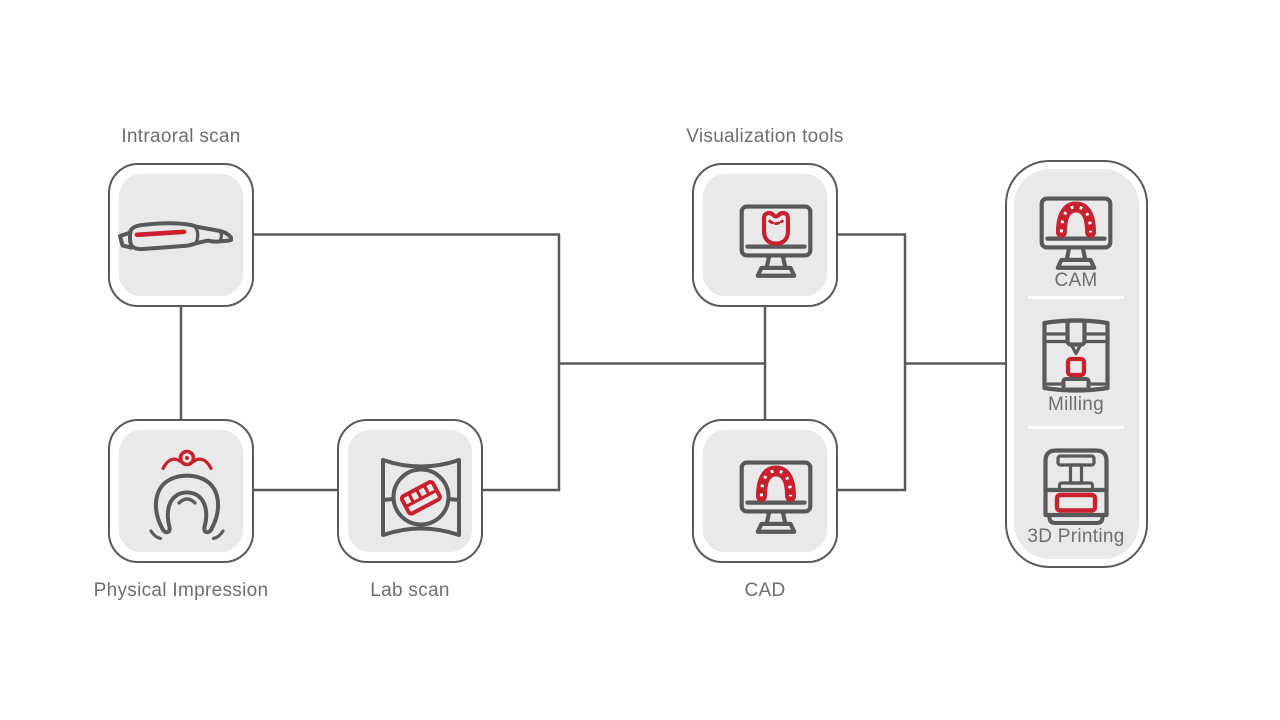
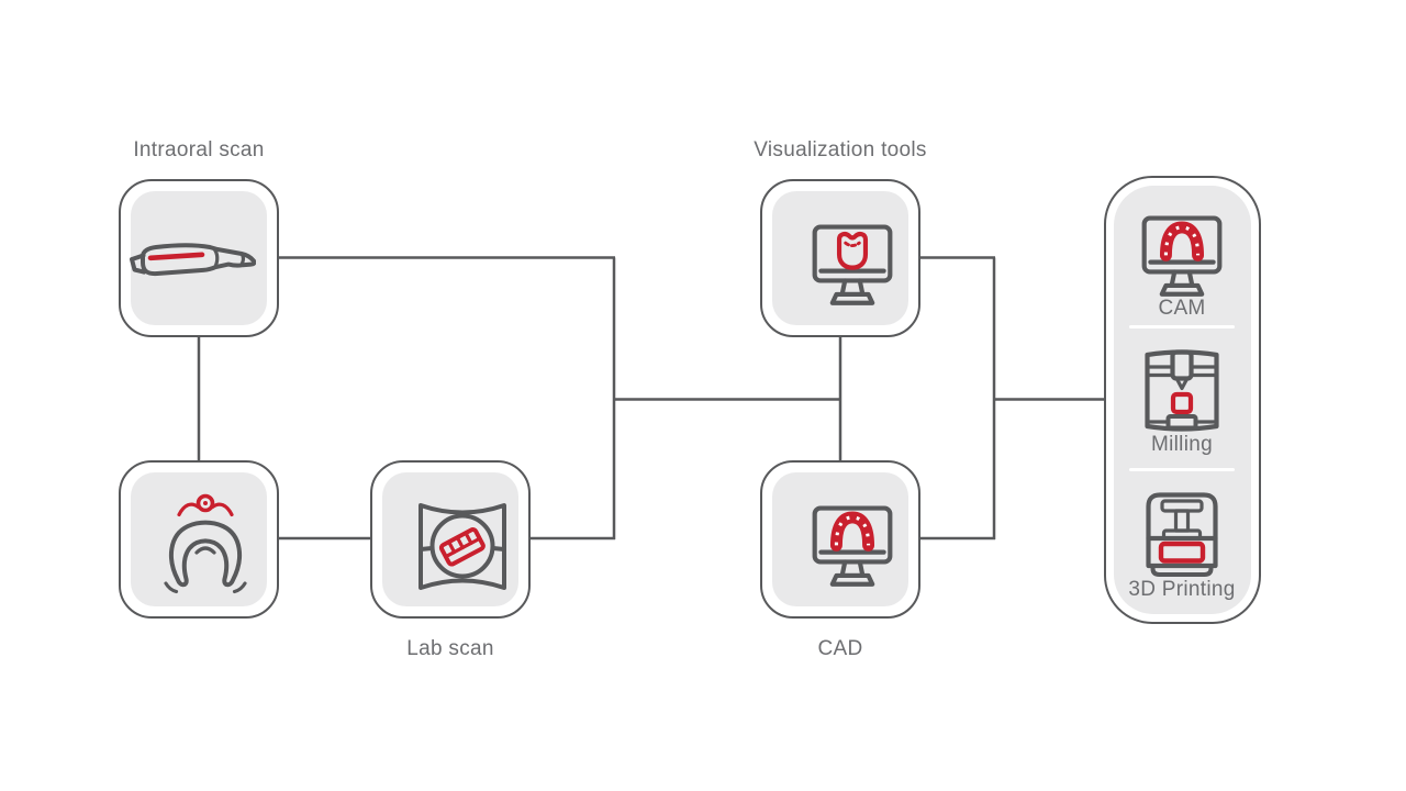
  Intraoral scan
- Physical Impression
  Lab scan
  Visualization tools
  CAD
  CAM
  Milling
  3D Printing
